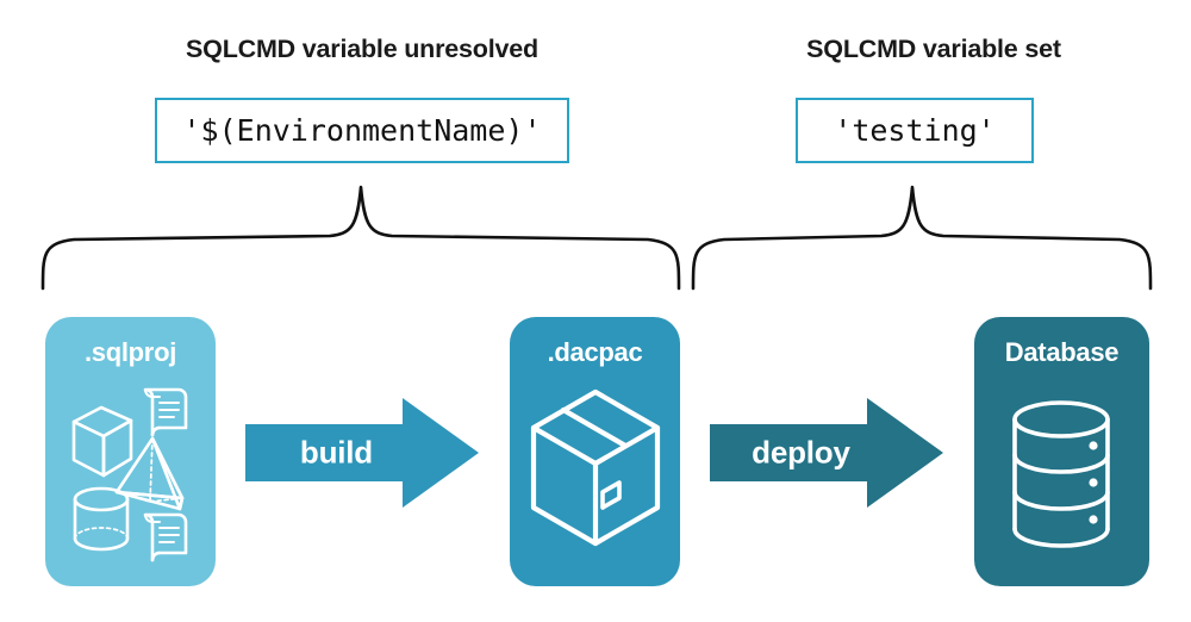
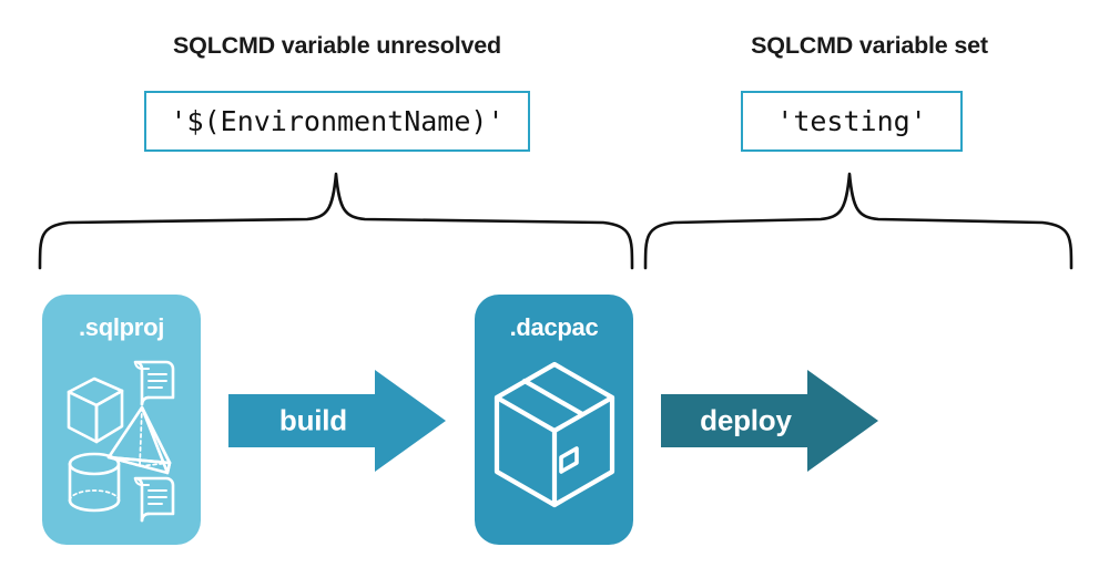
  SQLCMD variable unresolved
  SQLCMD variable set
  '$(EnvironmentName)'
  'testing'
  .sqlproj
  .dacpac
- Database
  build
  deploy
